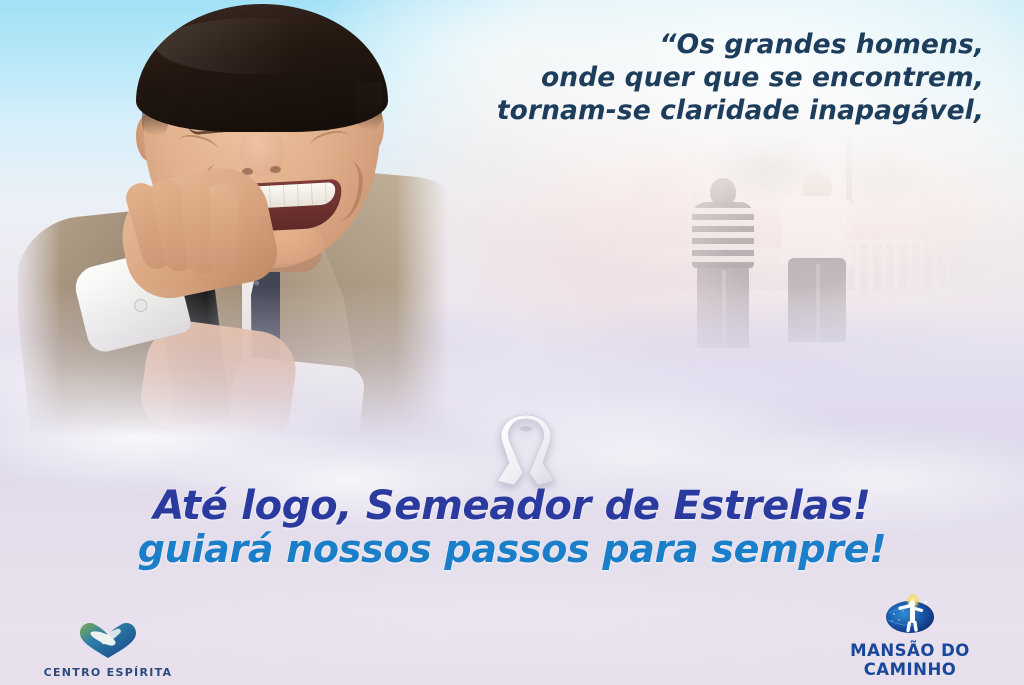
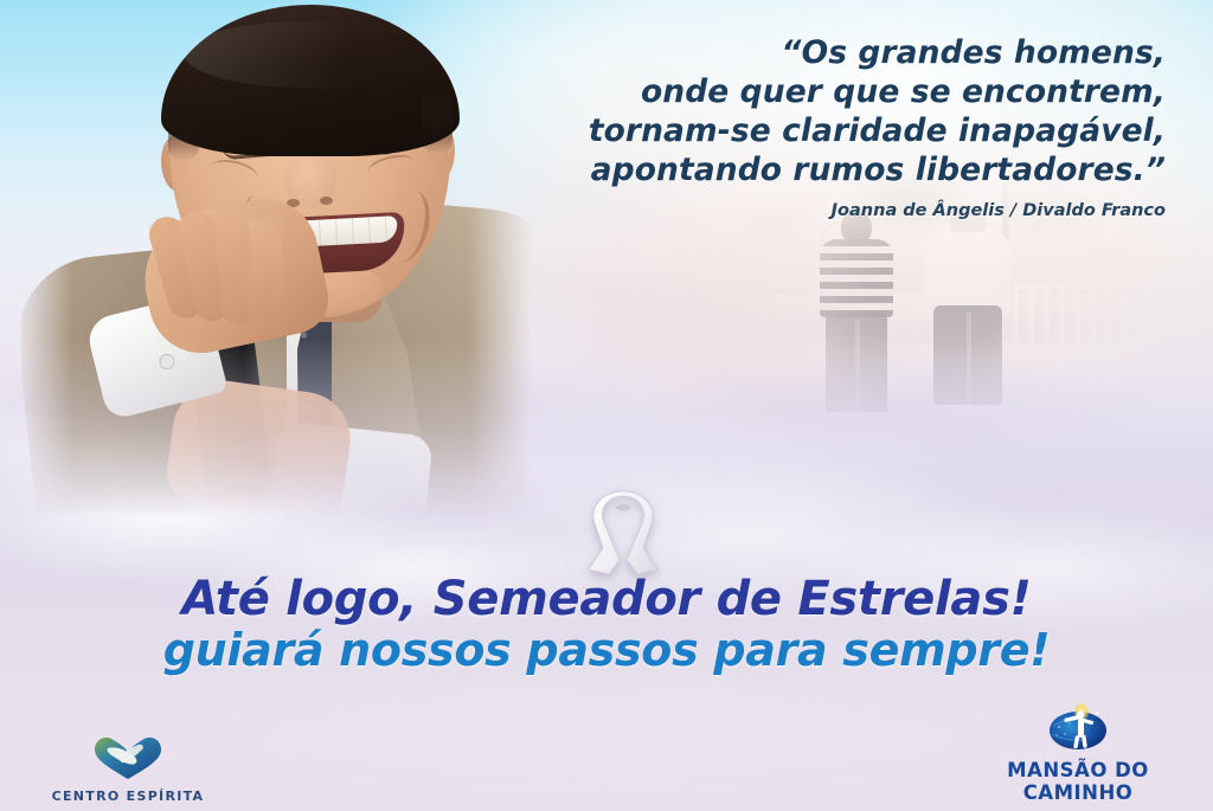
  “Os grandes homens,
  onde quer que se encontrem,
  tornam-se claridade inapagável,
+ apontando rumos libertadores.”
+ Joanna de Ângelis / Divaldo Franco
  Até logo, Semeador de Estrelas!
  guiará nossos passos para sempre!
  CENTRO ESPÍRITA
  MANSÃO DO CAMINHO
